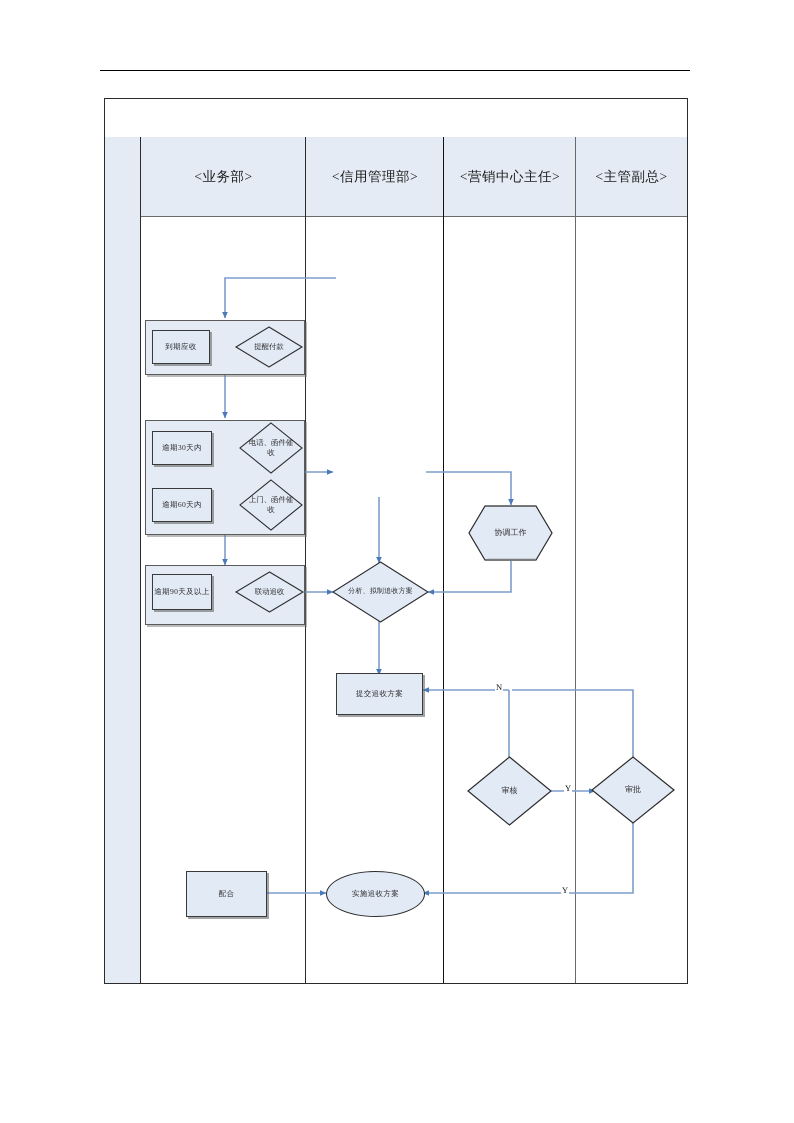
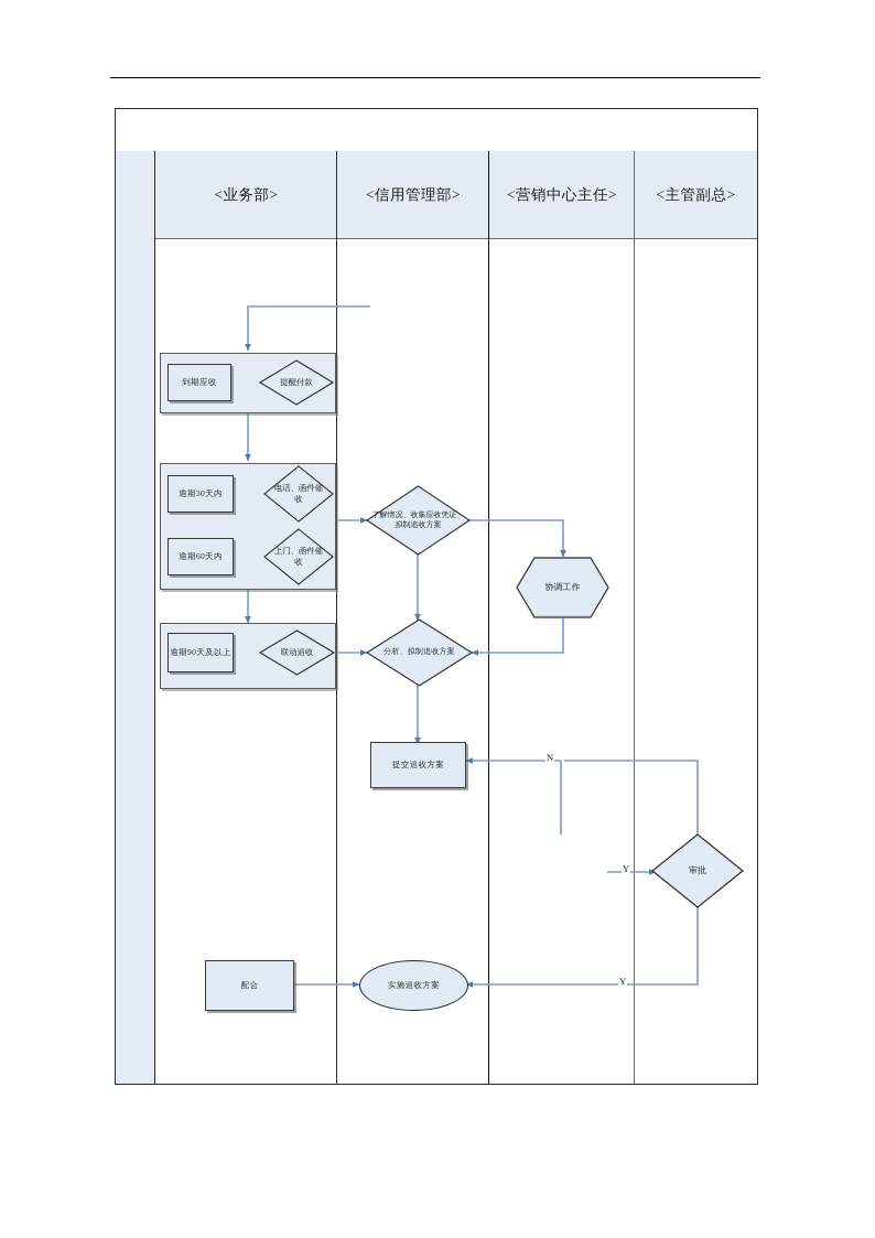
  <业务部>
  <信用管理部>
  <营销中心主任>
  <主管副总>
  N
  Y
  Y
  到期应收
  逾期30天内
  逾期60天内
  逾期90天及以上
  提醒付款
  电话、函件催收
  上门、函件催收
  联动追收
+ 了解情况、收集应收凭证、拟制追收方案
  分析、拟制追收方案
  协调工作
  提交追收方案
- 审核
  审批
  配合
  实施追收方案
